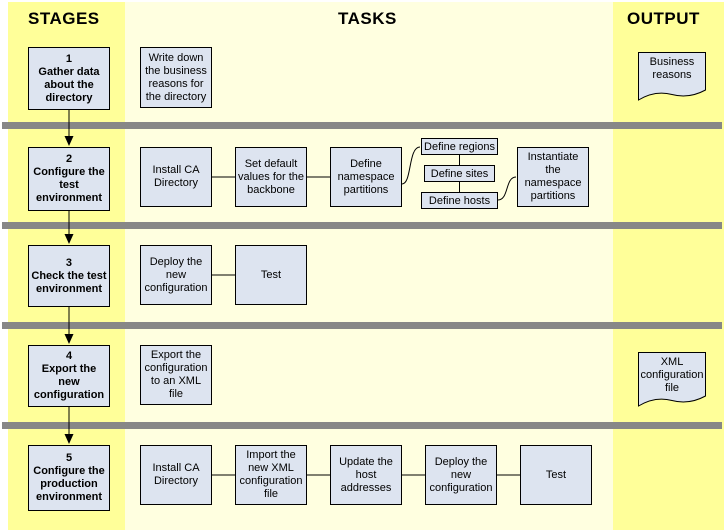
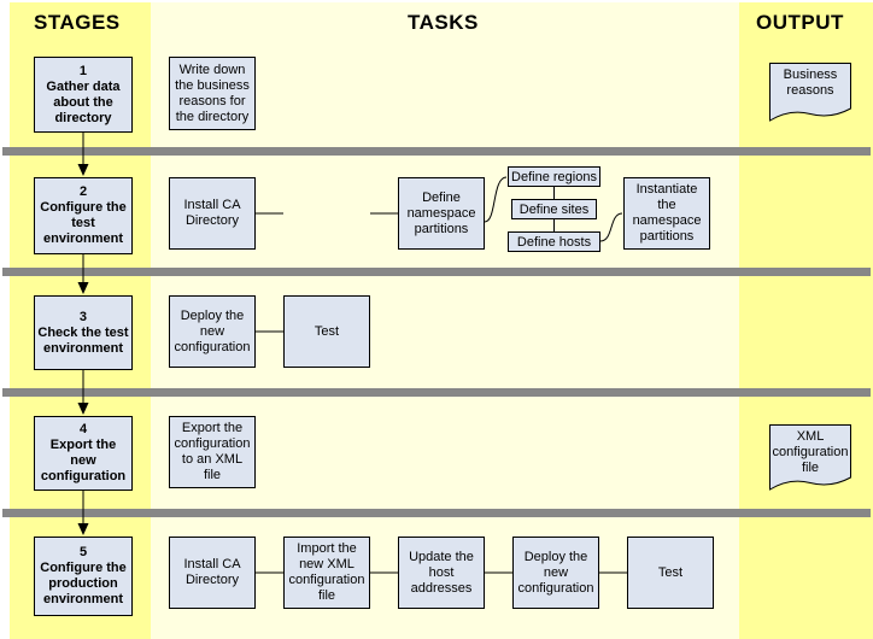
  STAGES
  TASKS
  OUTPUT
  1
  Gather data
  about the
  directory
  2
  Configure the
  test
  environment
  3
  Check the test
  environment
  4
  Export the
  new
  configuration
  5
  Configure the
  production
  environment
  Write down
  the business
  reasons for
  the directory
  Install CA
  Directory
- Set default
- values for the
- backbone
  Define
  namespace
  partitions
  Define regions
  Define sites
  Define hosts
  Instantiate
  the
  namespace
  partitions
  Deploy the
  new
  configuration
  Test
  Export the
  configuration
  to an XML
  file
  Install CA
  Directory
  Import the
  new XML
  configuration
  file
  Update the
  host
  addresses
  Deploy the
  new
  configuration
  Test
  Business
  reasons
  XML
  configuration
  file
